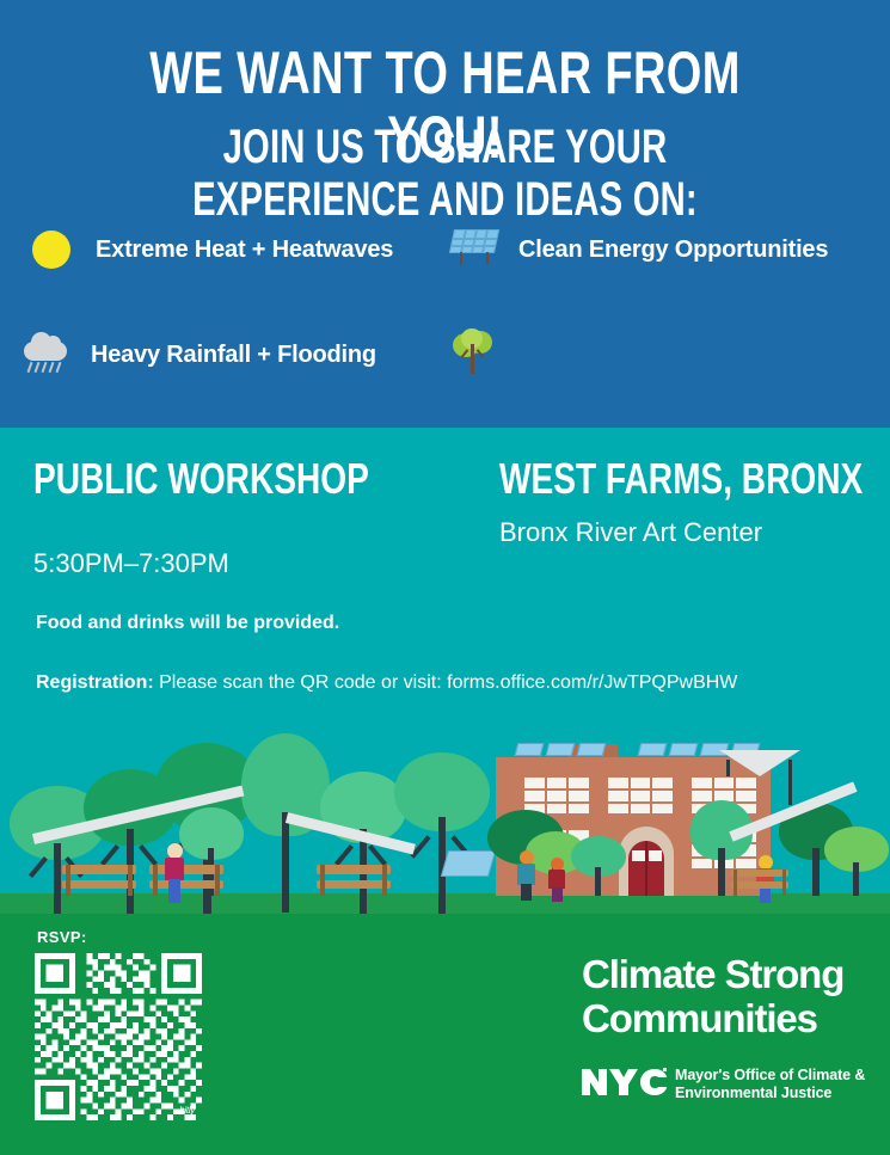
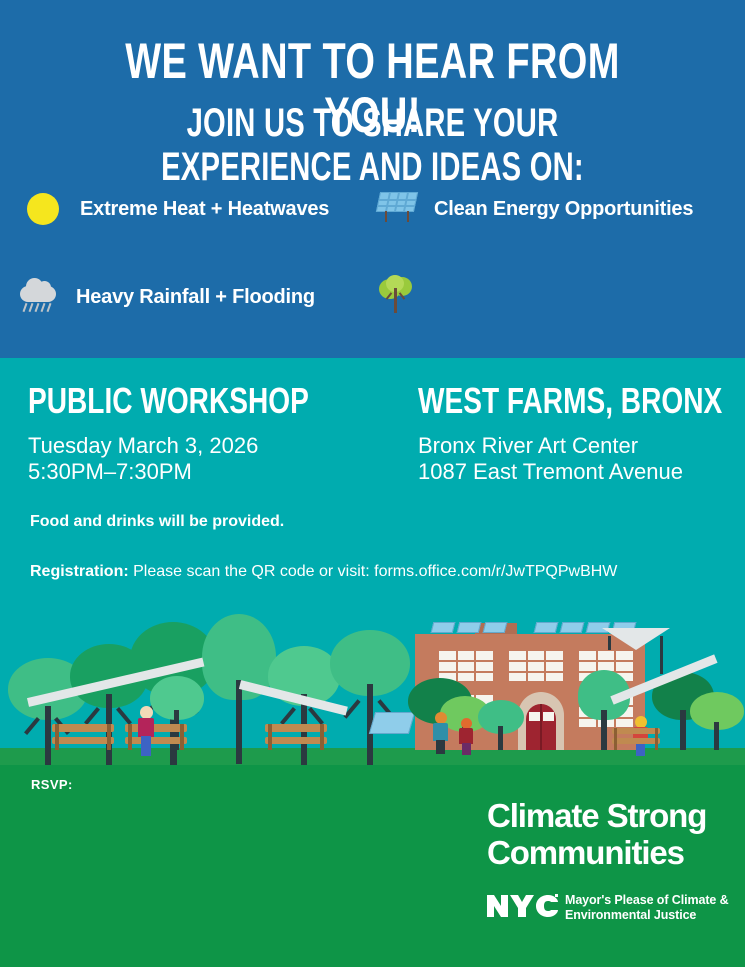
  WE WANT TO HEAR FROM YOU!
  JOIN US TO SHARE YOUR EXPERIENCE AND IDEAS ON:
  Extreme Heat + Heatwaves
  Clean Energy Opportunities
  Heavy Rainfall + Flooding
  PUBLIC WORKSHOP
+ Tuesday March 3, 2026
  5:30PM–7:30PM
  WEST FARMS, BRONX
  Bronx River Art Center
+ 1087 East Tremont Avenue
  Food and drinks will be provided.
  Registration: Please scan the QR code or visit: forms.office.com/r/JwTPQPwBHW
  RSVP:
- bitly
  Climate Strong
  Communities
- Mayor's Office of Climate &
+ Mayor's Please of Climate &
  Environmental Justice
